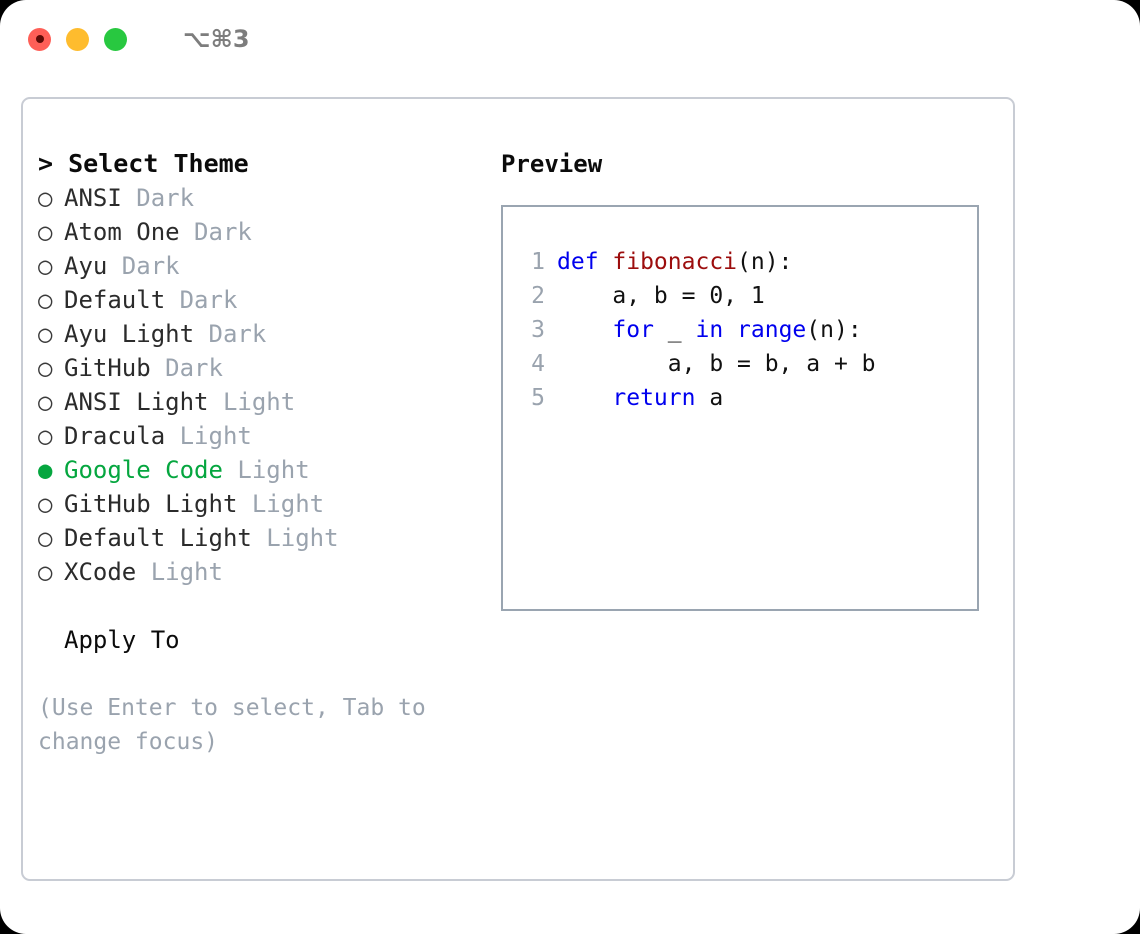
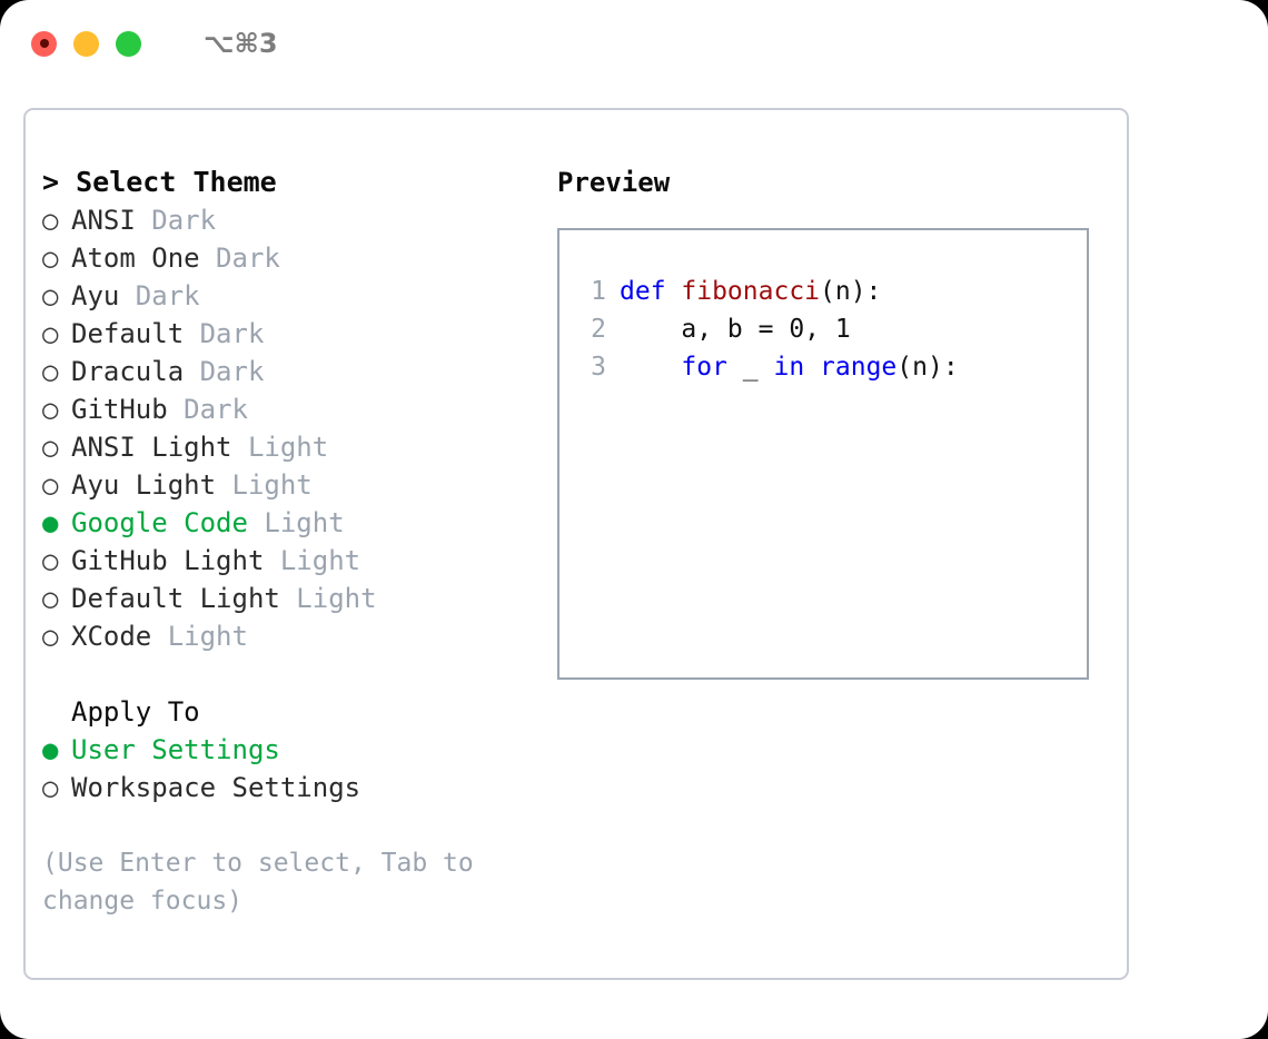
  ⌥⌘3
  > Select Theme
  ○ ANSI Dark
  ○ Atom One Dark
  ○ Ayu Dark
  ○ Default Dark
- ○ Ayu Light Dark
+ ○ Dracula Dark
  ○ GitHub Dark
  ○ ANSI Light Light
- ○ Dracula Light
+ ○ Ayu Light Light
  ● Google Code Light
  ○ GitHub Light Light
  ○ Default Light Light
  ○ XCode Light
  Apply To
+ ● User Settings
+ ○ Workspace Settings
  (Use Enter to select, Tab to change focus)
  Preview
  1 def fibonacci(n):
  2 a, b = 0, 1
  3 for _ in range(n):
- 4 a, b = b, a + b
- 5 return a
